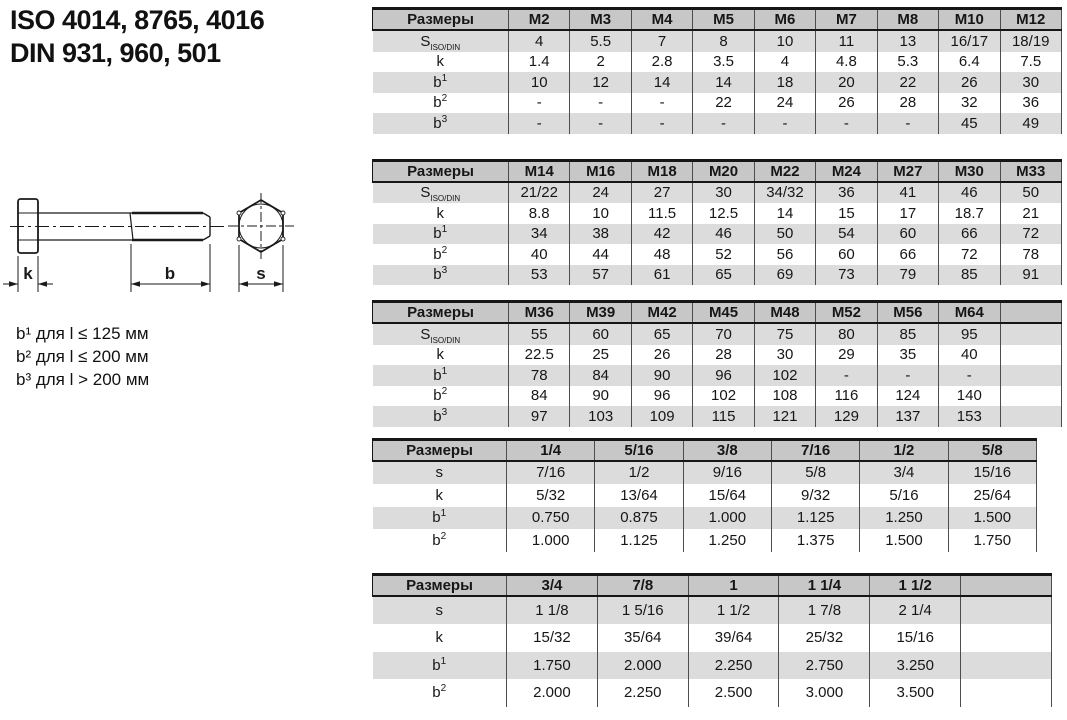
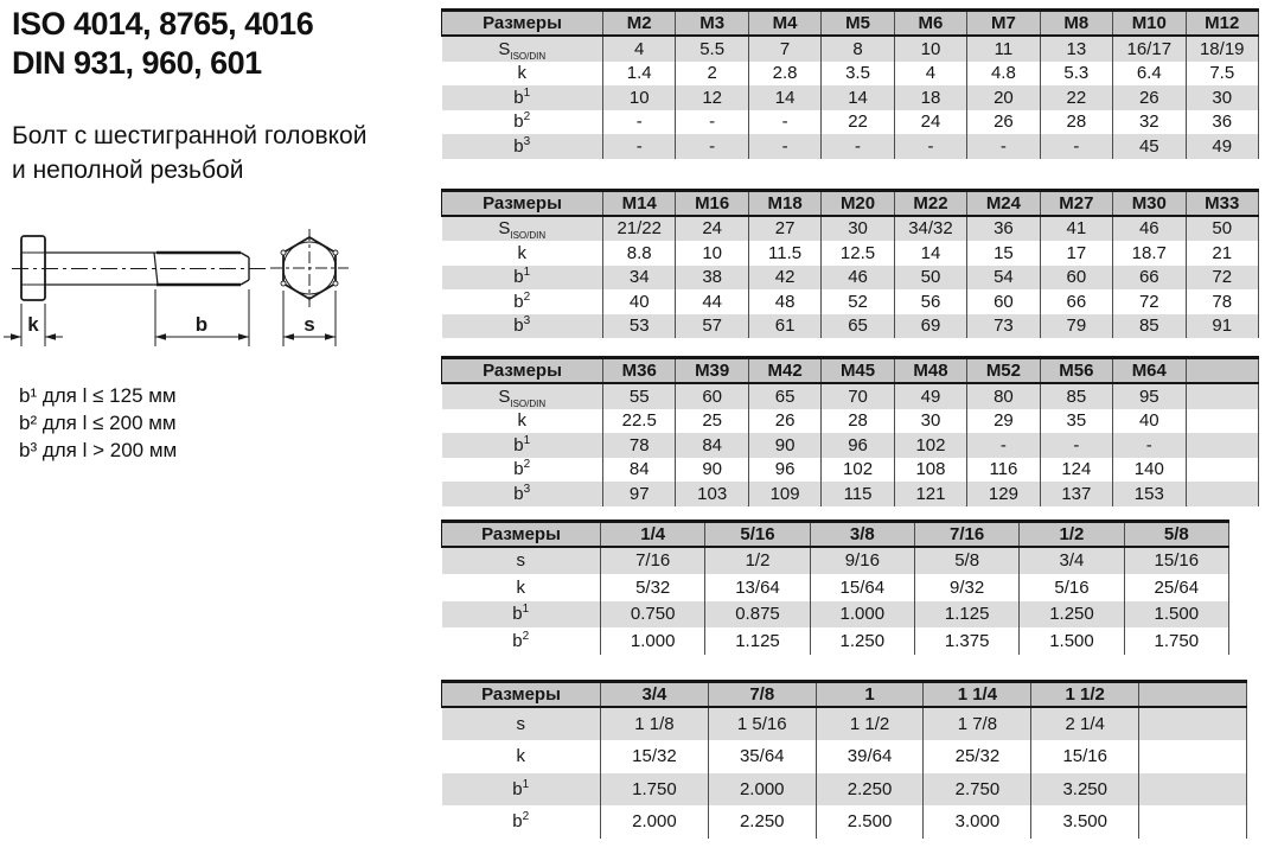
  ISO 4014, 8765, 4016
- DIN 931, 960, 501
+ DIN 931, 960, 601
+ Болт с шестигранной головкой
+ и неполной резьбой
  k
  b
  s
  b¹ для l ≤ 125 мм
  b² для l ≤ 200 мм
  b³ для l > 200 мм
  Размеры	M2	M3	M4	M5	M6	M7	M8	M10	M12
  SISO/DIN	4	5.5	7	8	10	11	13	16/17	18/19
  k	1.4	2	2.8	3.5	4	4.8	5.3	6.4	7.5
  b1	10	12	14	14	18	20	22	26	30
  b2	-	-	-	22	24	26	28	32	36
  b3	-	-	-	-	-	-	-	45	49
  Размеры	M14	M16	M18	M20	M22	M24	M27	M30	M33
  SISO/DIN	21/22	24	27	30	34/32	36	41	46	50
  k	8.8	10	11.5	12.5	14	15	17	18.7	21
  b1	34	38	42	46	50	54	60	66	72
  b2	40	44	48	52	56	60	66	72	78
  b3	53	57	61	65	69	73	79	85	91
  Размеры	M36	M39	M42	M45	M48	M52	M56	M64
- SISO/DIN	55	60	65	70	75	80	85	95
+ SISO/DIN	55	60	65	70	49	80	85	95
  k	22.5	25	26	28	30	29	35	40
  b1	78	84	90	96	102	-	-	-
  b2	84	90	96	102	108	116	124	140
  b3	97	103	109	115	121	129	137	153
  Размеры	1/4	5/16	3/8	7/16	1/2	5/8
  s	7/16	1/2	9/16	5/8	3/4	15/16
  k	5/32	13/64	15/64	9/32	5/16	25/64
  b1	0.750	0.875	1.000	1.125	1.250	1.500
  b2	1.000	1.125	1.250	1.375	1.500	1.750
  Размеры	3/4	7/8	1	1 1/4	1 1/2
  s	1 1/8	1 5/16	1 1/2	1 7/8	2 1/4
  k	15/32	35/64	39/64	25/32	15/16
  b1	1.750	2.000	2.250	2.750	3.250
  b2	2.000	2.250	2.500	3.000	3.500
